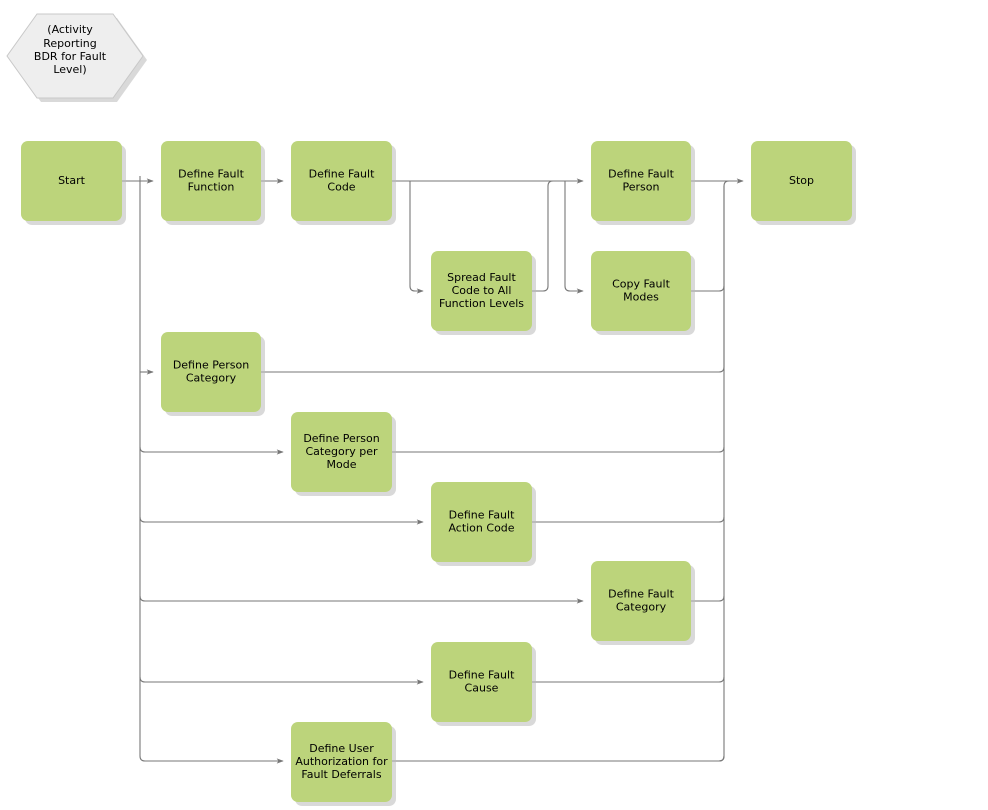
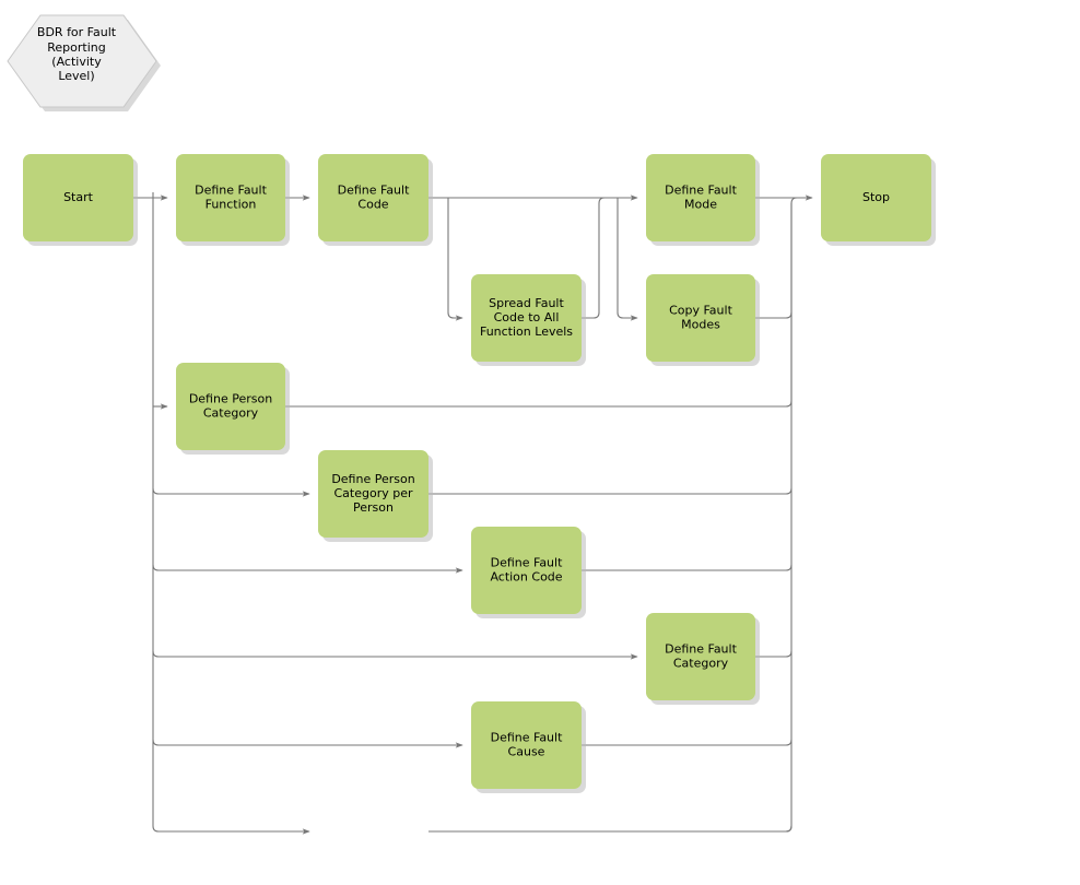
  Start
  Define Fault
  Function
  Define Fault
  Code
  Define Fault
- Person
+ Mode
  Stop
  Spread Fault
  Code to All
  Function Levels
  Copy Fault
  Modes
  Define Person
  Category
  Define Person
  Category per
- Mode
+ Person
  Define Fault
  Action Code
  Define Fault
  Category
  Define Fault
  Cause
- Define User
- Authorization for
- Fault Deferrals
- (Activity
+ BDR for Fault
  Reporting
- BDR for Fault
+ (Activity
  Level)
